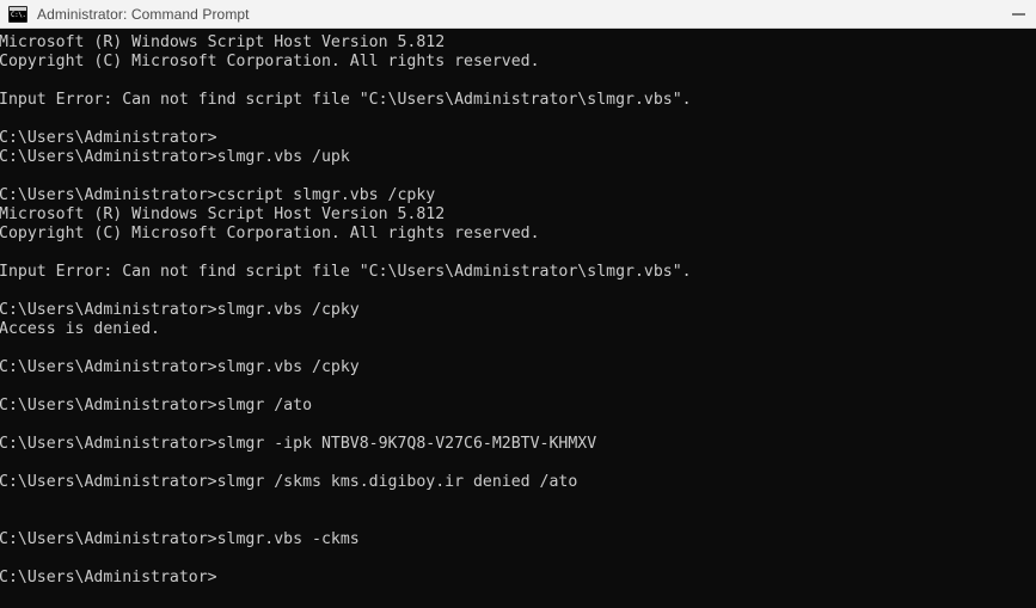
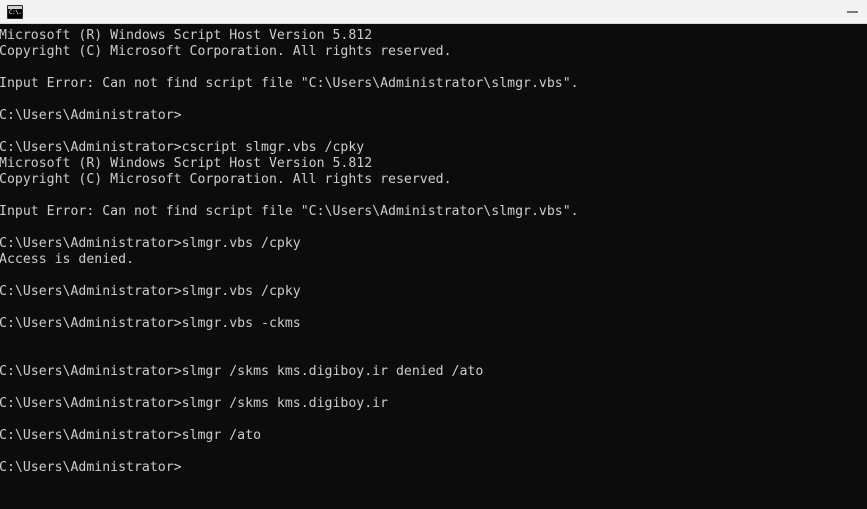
- Administrator: Command Prompt
  Microsoft (R) Windows Script Host Version 5.812
  Copyright (C) Microsoft Corporation. All rights reserved.
  Input Error: Can not find script file "C:\Users\Administrator\slmgr.vbs".
  C:\Users\Administrator>
- C:\Users\Administrator>slmgr.vbs /upk
  C:\Users\Administrator>cscript slmgr.vbs /cpky
  Microsoft (R) Windows Script Host Version 5.812
  Copyright (C) Microsoft Corporation. All rights reserved.
  Input Error: Can not find script file "C:\Users\Administrator\slmgr.vbs".
  C:\Users\Administrator>slmgr.vbs /cpky
  Access is denied.
  C:\Users\Administrator>slmgr.vbs /cpky
- C:\Users\Administrator>slmgr /ato
+ C:\Users\Administrator>slmgr.vbs -ckms
- C:\Users\Administrator>slmgr -ipk NTBV8-9K7Q8-V27C6-M2BTV-KHMXV
  C:\Users\Administrator>slmgr /skms kms.digiboy.ir denied /ato
+ C:\Users\Administrator>slmgr /skms kms.digiboy.ir
- C:\Users\Administrator>slmgr.vbs -ckms
+ C:\Users\Administrator>slmgr /ato
  C:\Users\Administrator>
